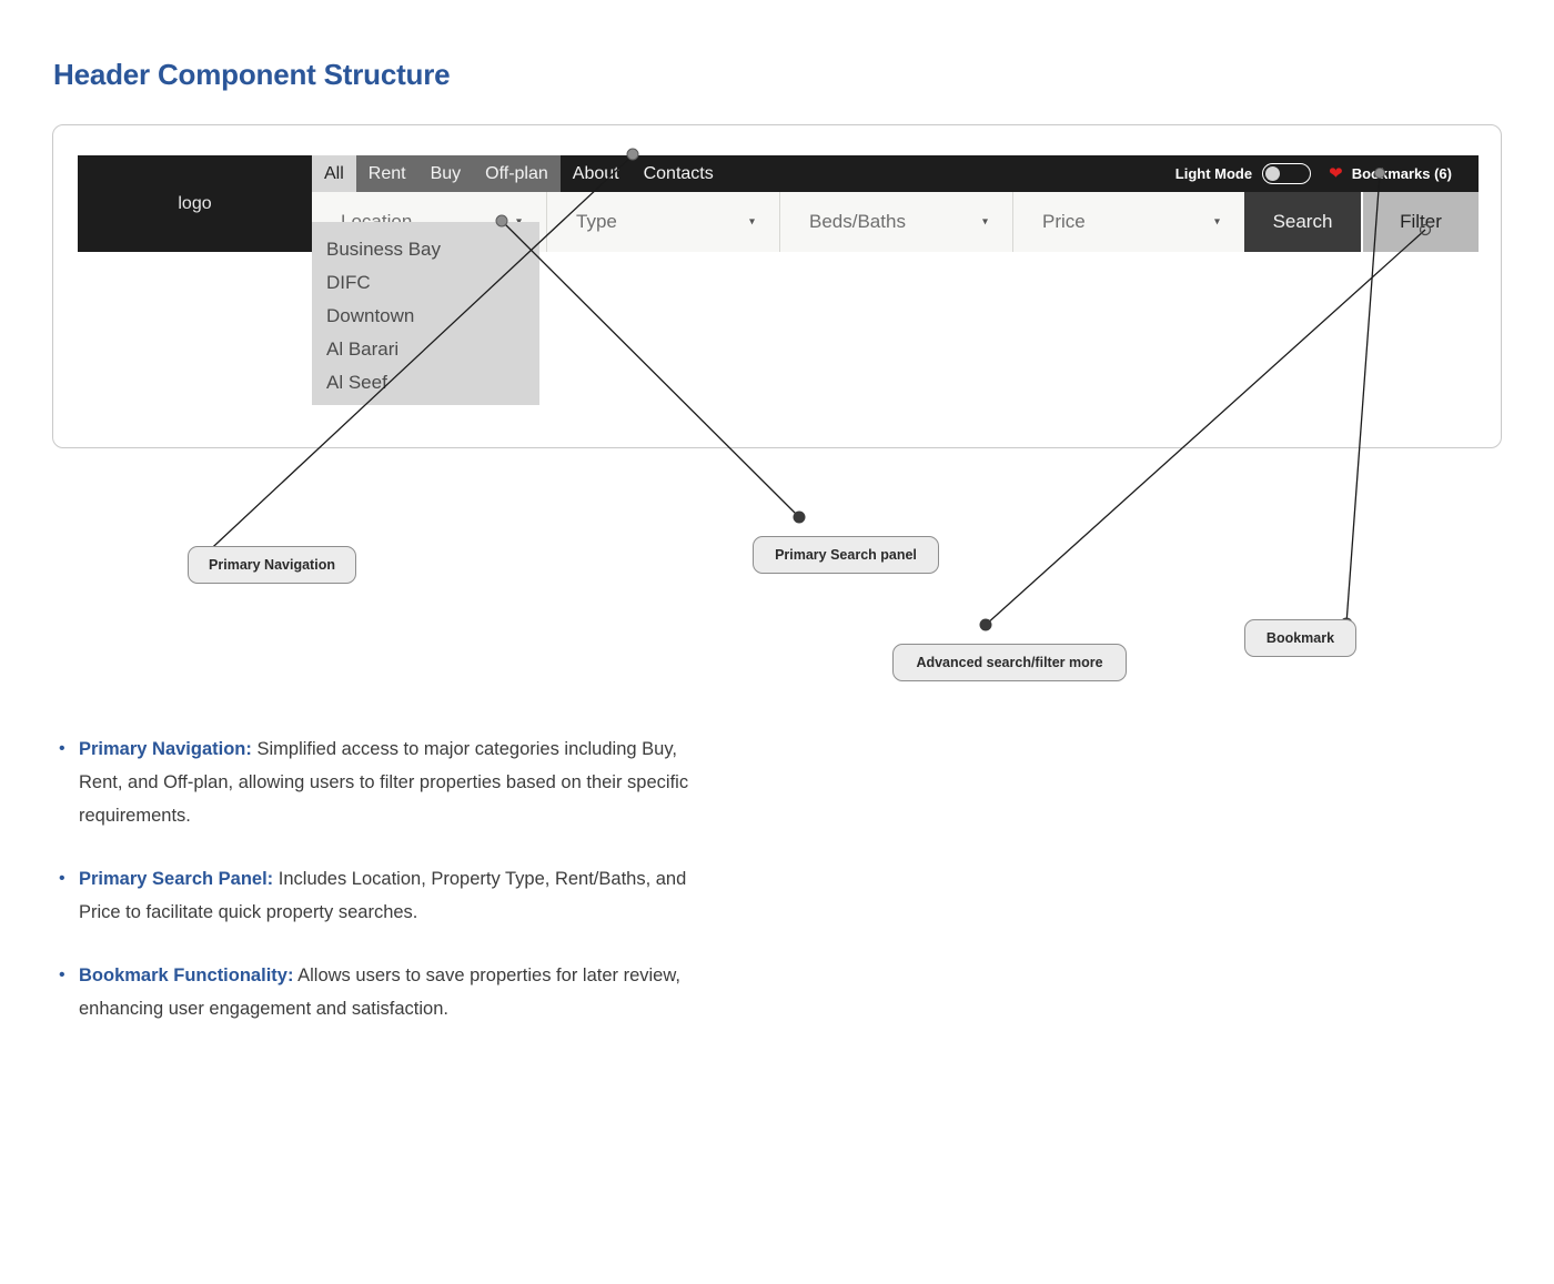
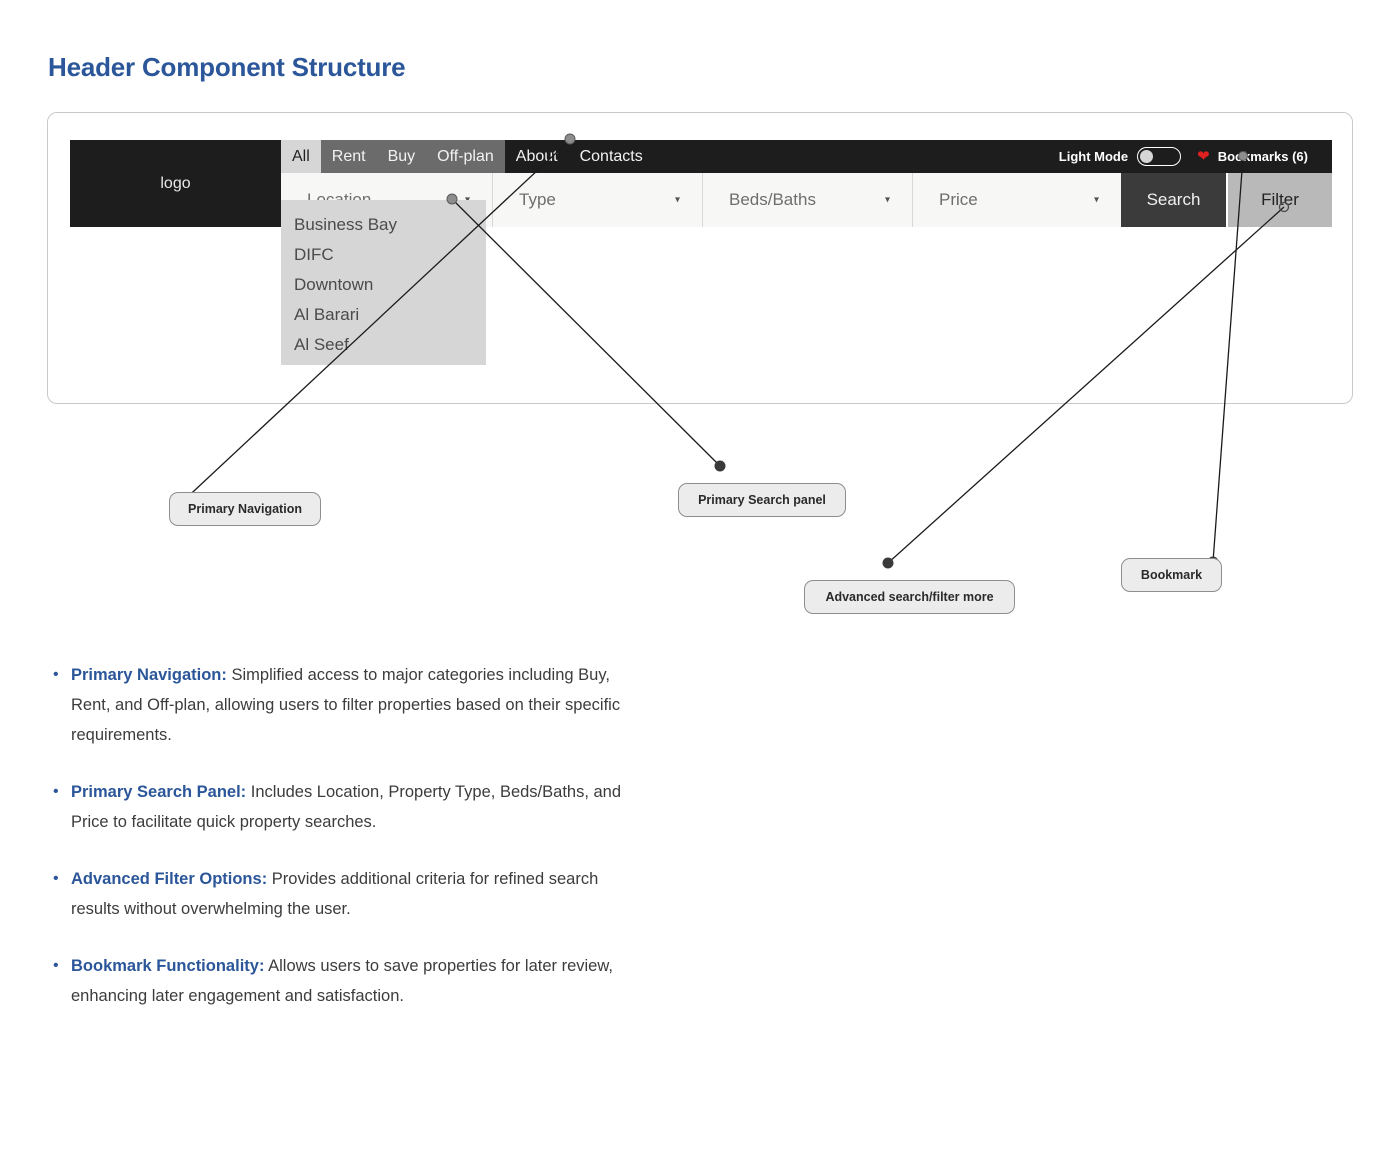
  Header Component Structure
  logo
  All
  Rent
  Buy
  Off-plan
  About
  Contacts
  Light Mode
  ❤
  Bomarks (6)
  Type
  ▾
  Beds/Baths
  ▾
  Price
  ▾
  Search
  Filter
  Business Bay
  DIFC
  Downtown
  Al Barari
  Al Seef
  Primary Navigation
  Primary Search panel
  Advanced search/filter more
  Bookmark
  Primary Navigation: Simplified access to major categories including Buy, Rent, and Off-plan, allowing users to filter properties based on their specific requirements.
- Primary Search Panel: Includes Location, Property Type, Rent/Baths, and Price to facilitate quick property searches.
+ Primary Search Panel: Includes Location, Property Type, Beds/Baths, and Price to facilitate quick property searches.
+ Advanced Filter Options: Provides additional criteria for refined search results without overwhelming the user.
- Bookmark Functionality: Allows users to save properties for later review, enhancing user engagement and satisfaction.
+ Bookmark Functionality: Allows users to save properties for later review, enhancing later engagement and satisfaction.
